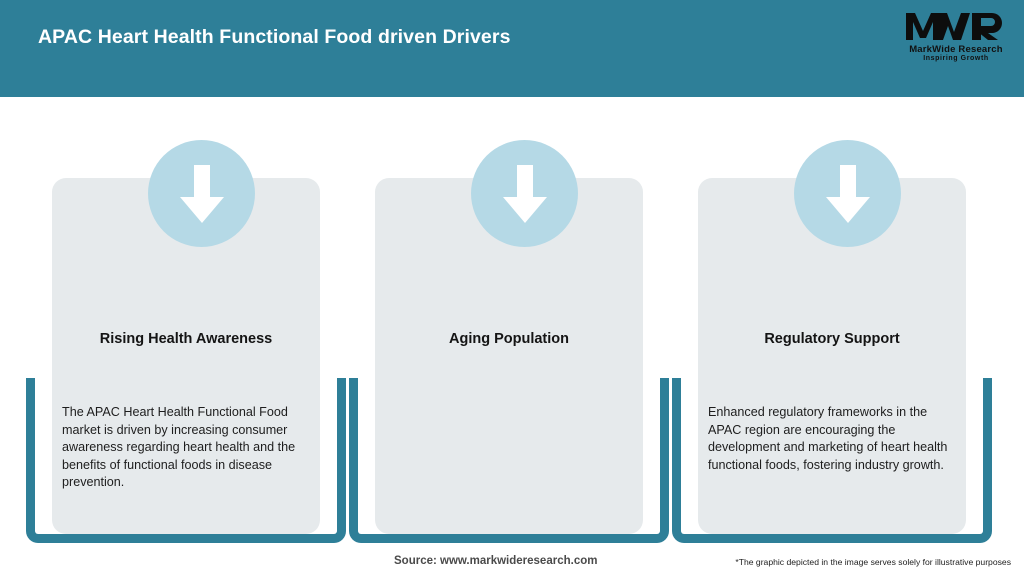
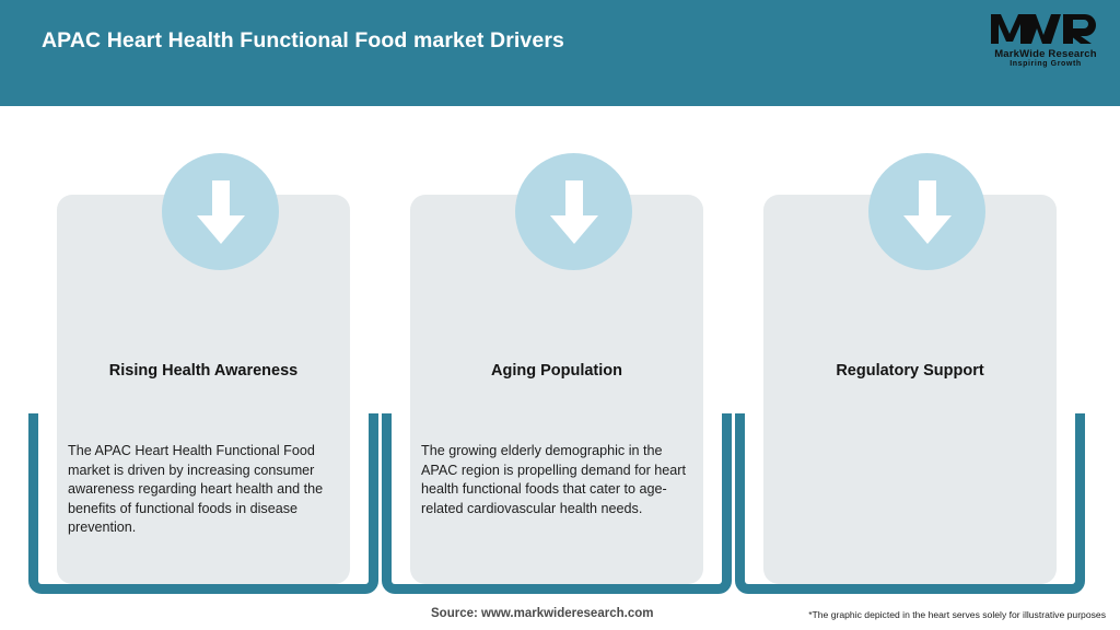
- APAC Heart Health Functional Food driven Drivers
+ APAC Heart Health Functional Food market Drivers
  MarkWide Research
  Rising Health Awareness
  The APAC Heart Health Functional Food market is driven by increasing consumer awareness regarding heart health and the benefits of functional foods in disease prevention.
  Aging Population
+ The growing elderly demographic in the APAC region is propelling demand for heart health functional foods that cater to age-related cardiovascular health needs.
  Regulatory Support
- Enhanced regulatory frameworks in the APAC region are encouraging the development and marketing of heart health functional foods, fostering industry growth.
  Source: www.markwideresearch.com
- *The graphic depicted in the image serves solely for illustrative purposes
+ *The graphic depicted in the heart serves solely for illustrative purposes
